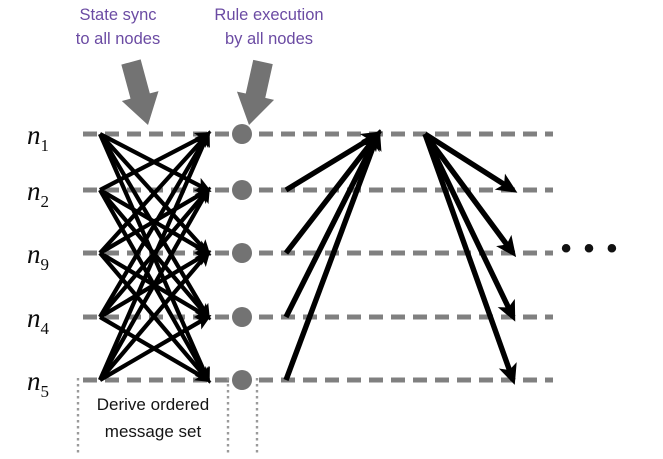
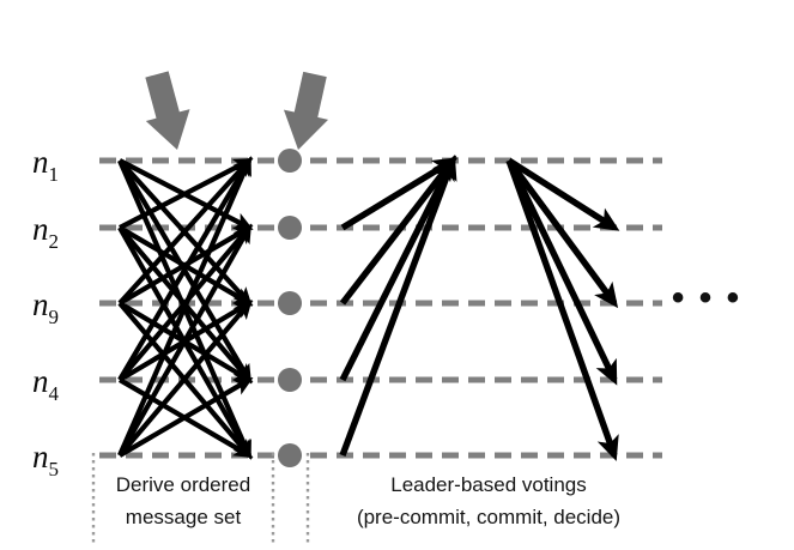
  n1
  n2
  n9
  n4
  n5
- State sync
- to all nodes
- Rule execution
- by all nodes
  Derive ordered
  message set
+ Leader-based votings
+ (pre-commit, commit, decide)
  • • •
